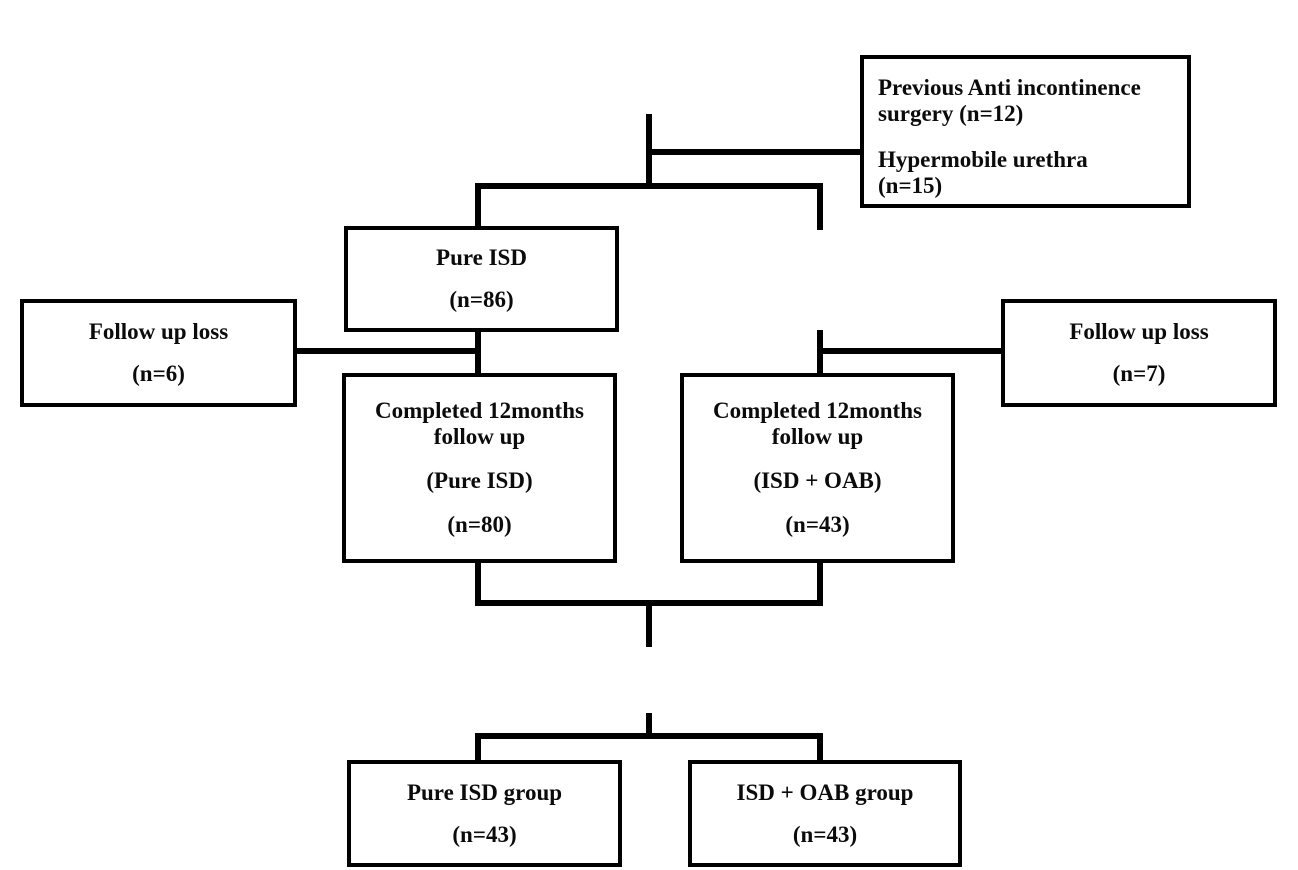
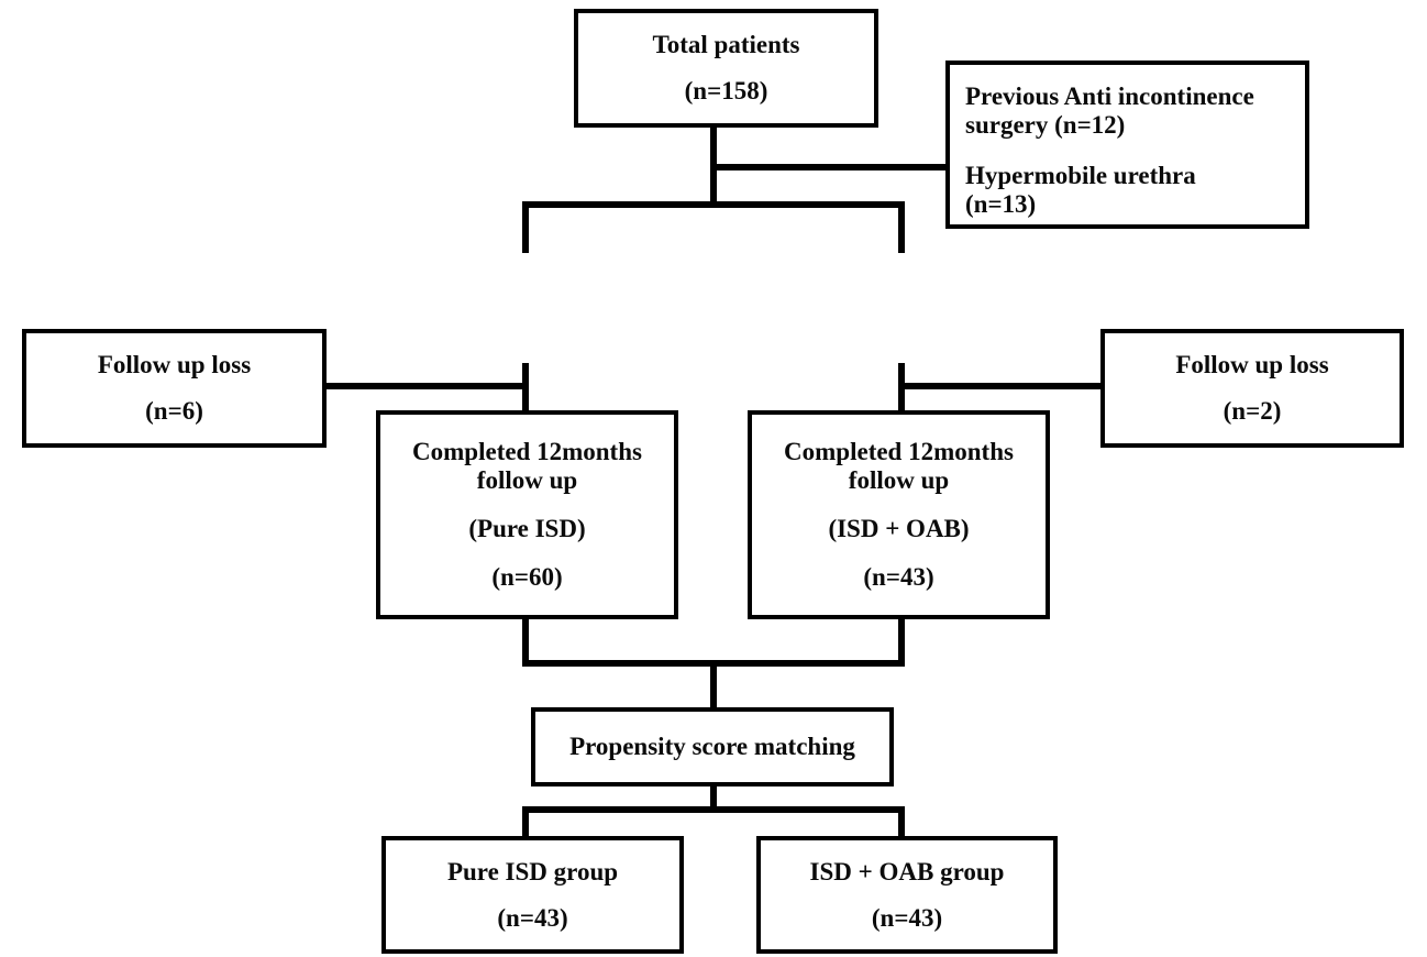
+ Total patients
+ (n=158)
  Previous Anti incontinence
  surgery (n=12)
  Hypermobile urethra
- (n=15)
+ (n=13)
- Pure ISD
- (n=86)
  Follow up loss
  (n=6)
  Follow up loss
- (n=7)
+ (n=2)
  Completed 12months
  follow up
  (Pure ISD)
- (n=80)
+ (n=60)
  Completed 12months
  follow up
  (ISD + OAB)
  (n=43)
+ Propensity score matching
  Pure ISD group
  (n=43)
  ISD + OAB group
  (n=43)
